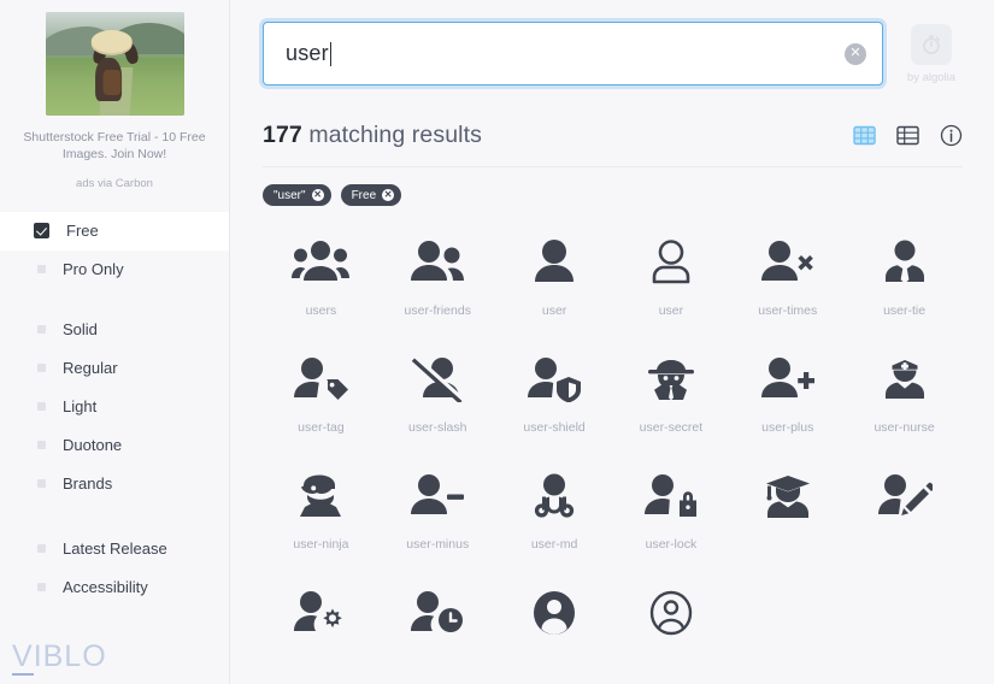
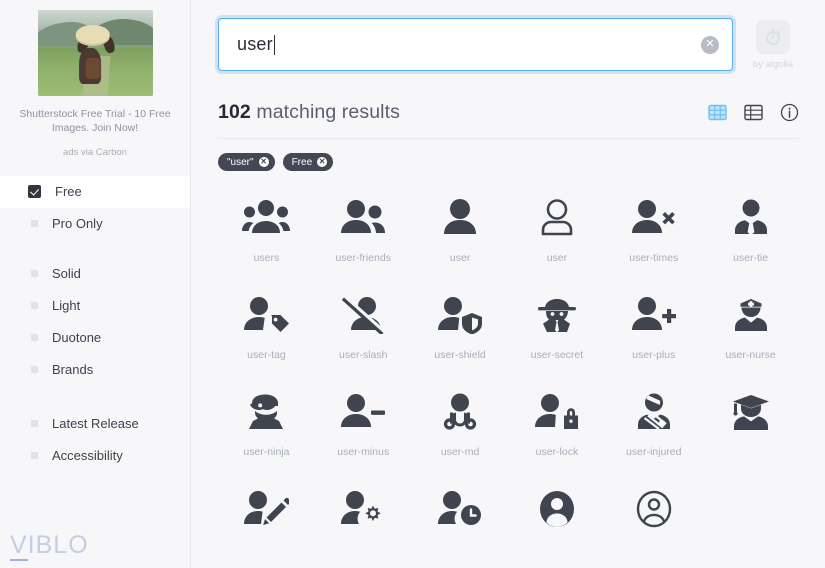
  Shutterstock Free Trial - 10 Free Images. Join Now!
  ads via Carbon
  Free
  Pro Only
  Solid
- Regular
  Light
  Duotone
  Brands
  Latest Release
  Accessibility
  VIBLO
  user
  ✕
  by algolia
- 177 matching results
+ 102 matching results
  "user"
  ✕
  Free
  ✕
  users
  user-friends
  user
  user
  user-times
  user-tie
  user-tag
  user-slash
  user-shield
  user-secret
  user-plus
  user-nurse
  user-ninja
  user-minus
  user-md
  user-lock
+ user-injured
